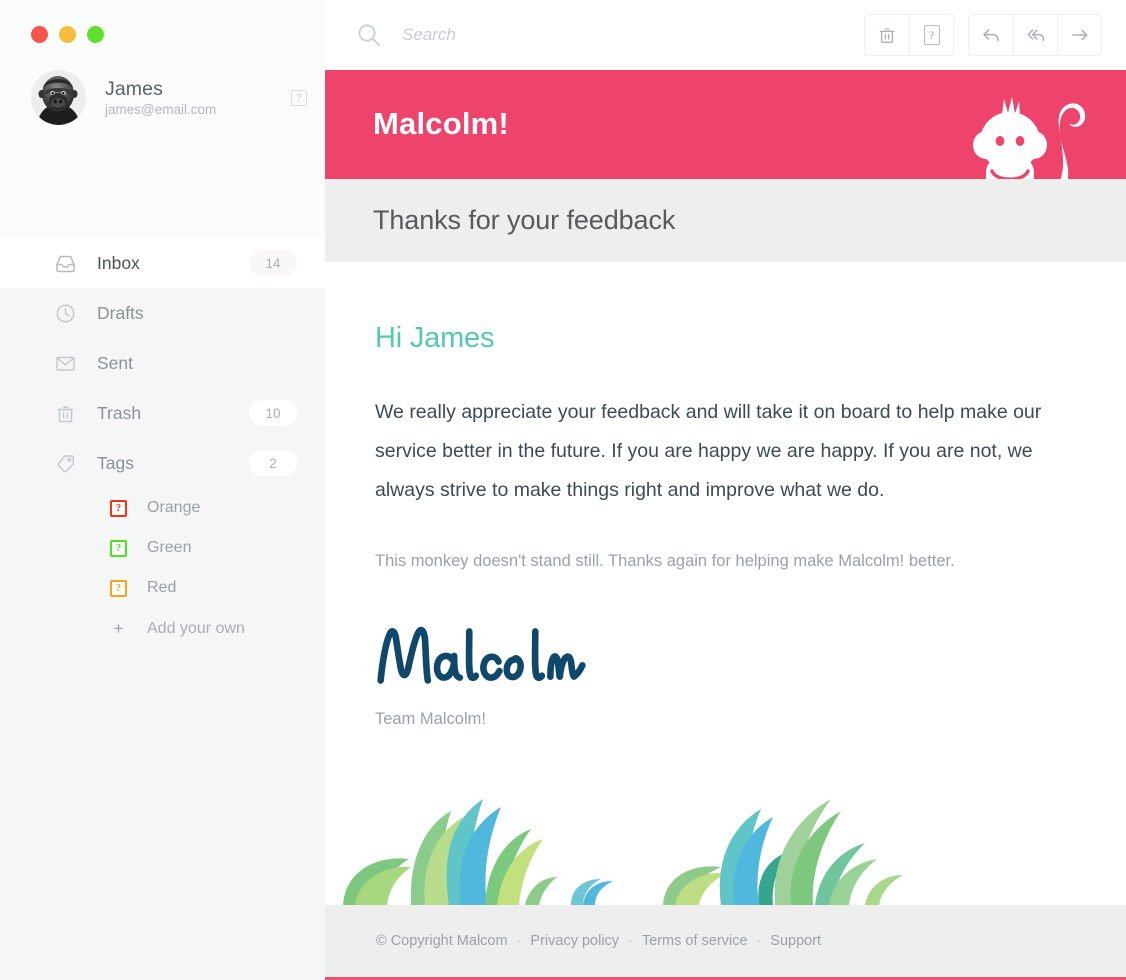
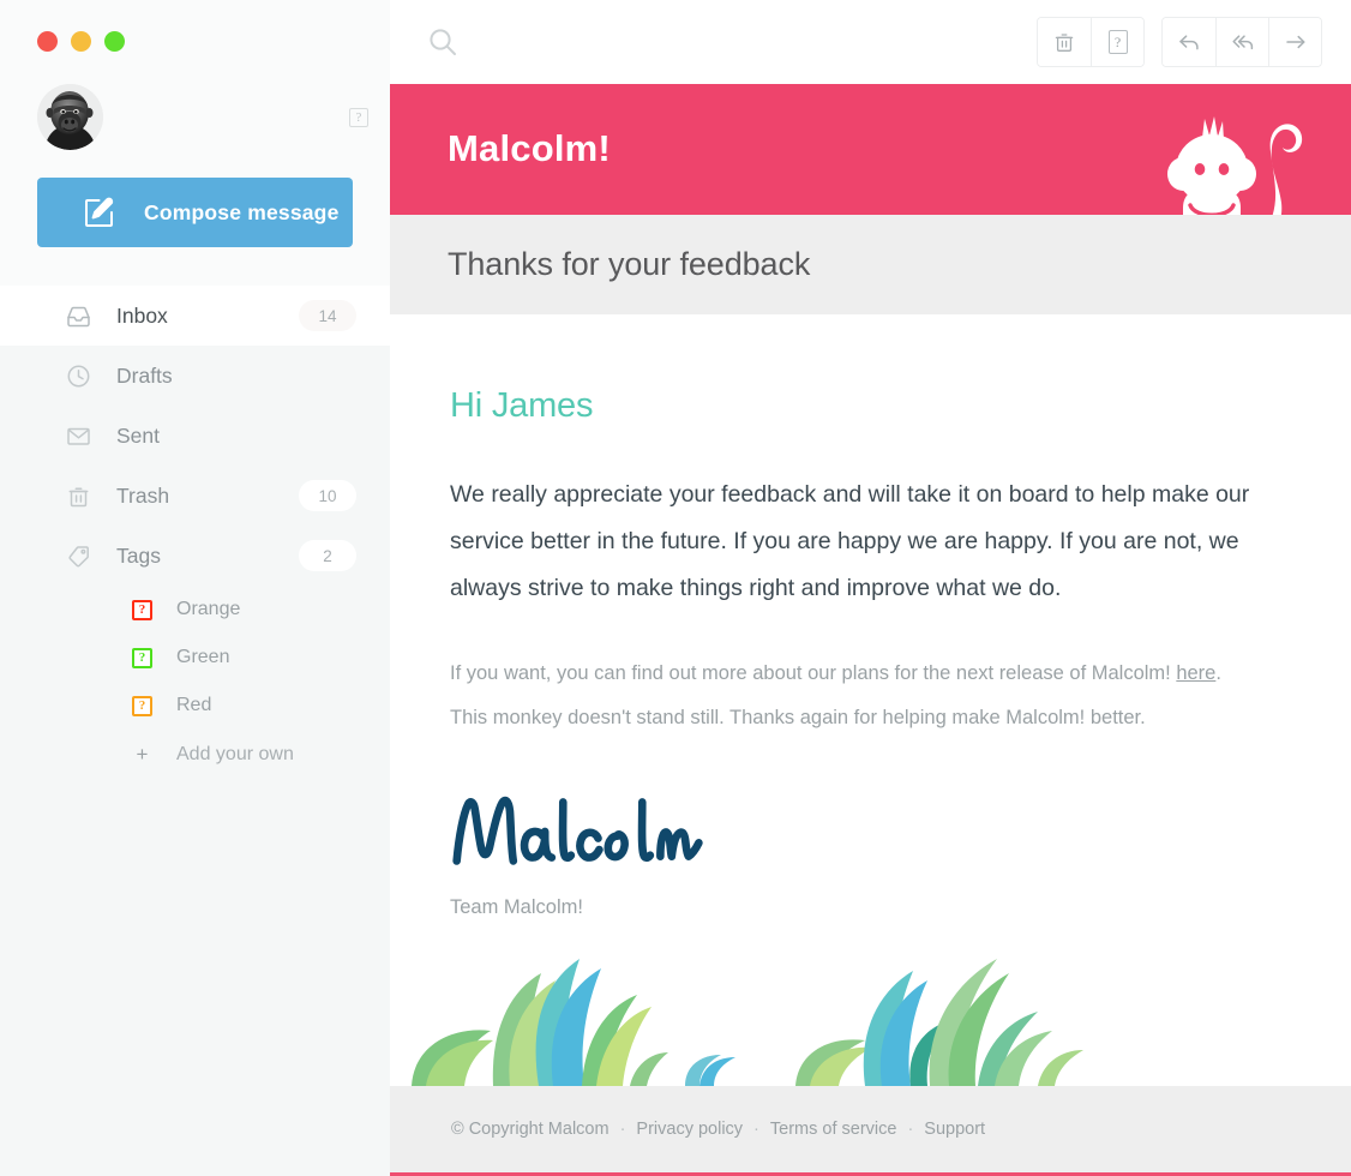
- James
- james@email.com
  ?
+ Compose message
  Inbox
  14
  Drafts
  Sent
  Trash
  10
  Tags
  2
  ?
  Orange
  ?
  Green
  ?
  Red
  +
  Add your own
- Search
  ?
  Malcolm!
  Thanks for your feedback
  Hi James
  We really appreciate your feedback and will take it on board to help make our service better in the future. If you are happy we are happy. If you are not, we always strive to make things right and improve what we do.
+ If you want, you can find out more about our plans for the next release of Malcolm! here.
  This monkey doesn't stand still. Thanks again for helping make Malcolm! better.
  Team Malcolm!
  © Copyright Malcom
  ·
  Privacy policy
  ·
  Terms of service
  ·
  Support
